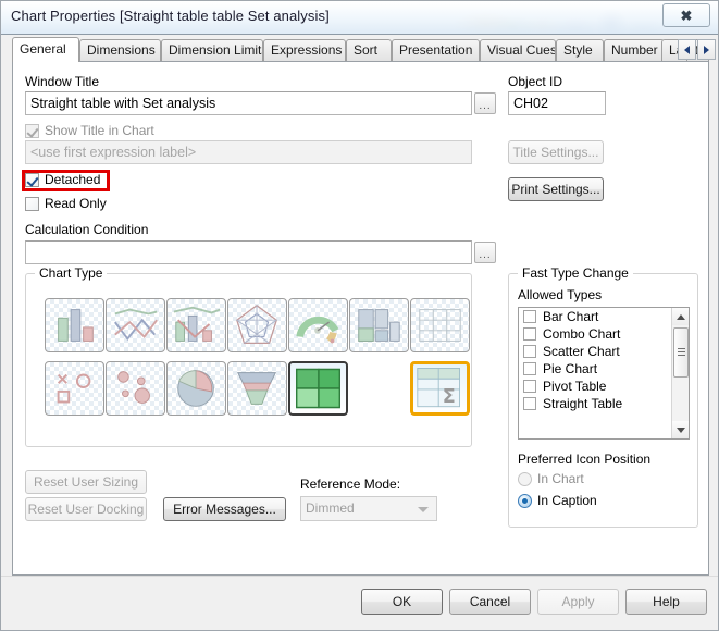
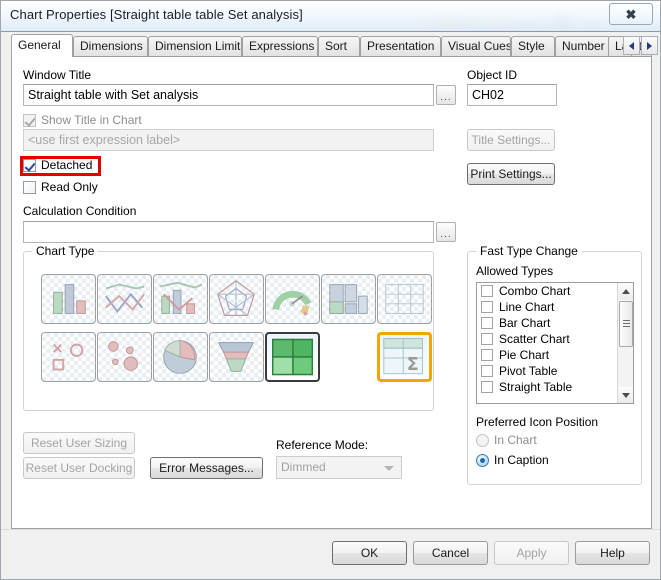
  Chart Properties [Straight table table Set analysis]
  ✖
  General
  Dimensions
  Dimension Limit
  Expressions
  Sort
  Presentation
  Visual Cues
  Style
  Number
  Window Title
  Straight table with Set analysis
  ...
  Show Title in Chart
  <use first expression label>
  Detached
  Read Only
  Calculation Condition
  ...
  Object ID
  CH02
  Title Settings...
  Print Settings...
  Chart Type
  Σ
  Fast Type Change
  Allowed Types
- Bar Chart
+ Combo Chart
+ Line Chart
- Combo Chart
+ Bar Chart
  Scatter Chart
  Pie Chart
  Pivot Table
  Straight Table
  Preferred Icon Position
  In Chart
  In Caption
  Reset User Sizing
  Reset User Docking
  Error Messages...
  Reference Mode:
  Dimmed
  OK
  Cancel
  Apply
  Help
